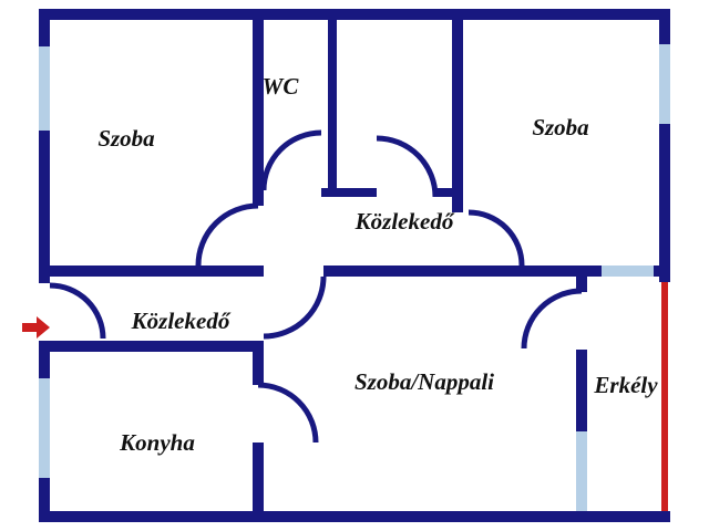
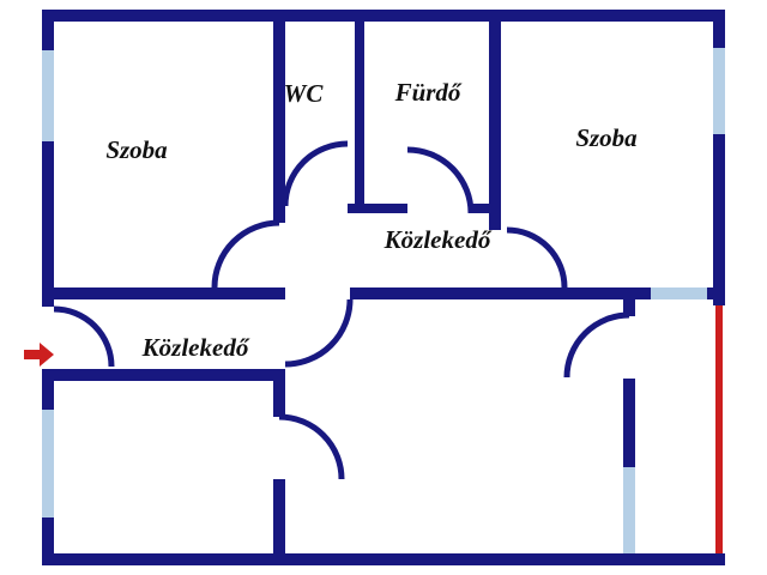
  Szoba
  WC
+ Fürdő
  Szoba
  Közlekedő
  Közlekedő
- Szoba/Nappali
- Konyha
- Erkély
